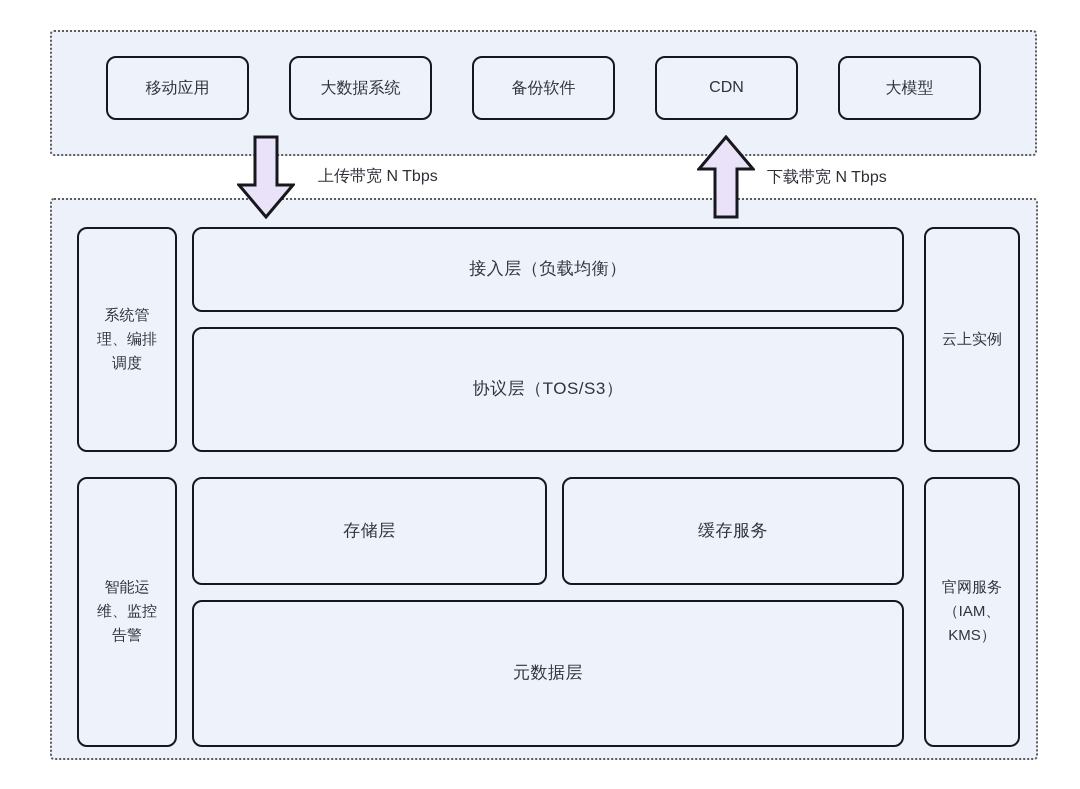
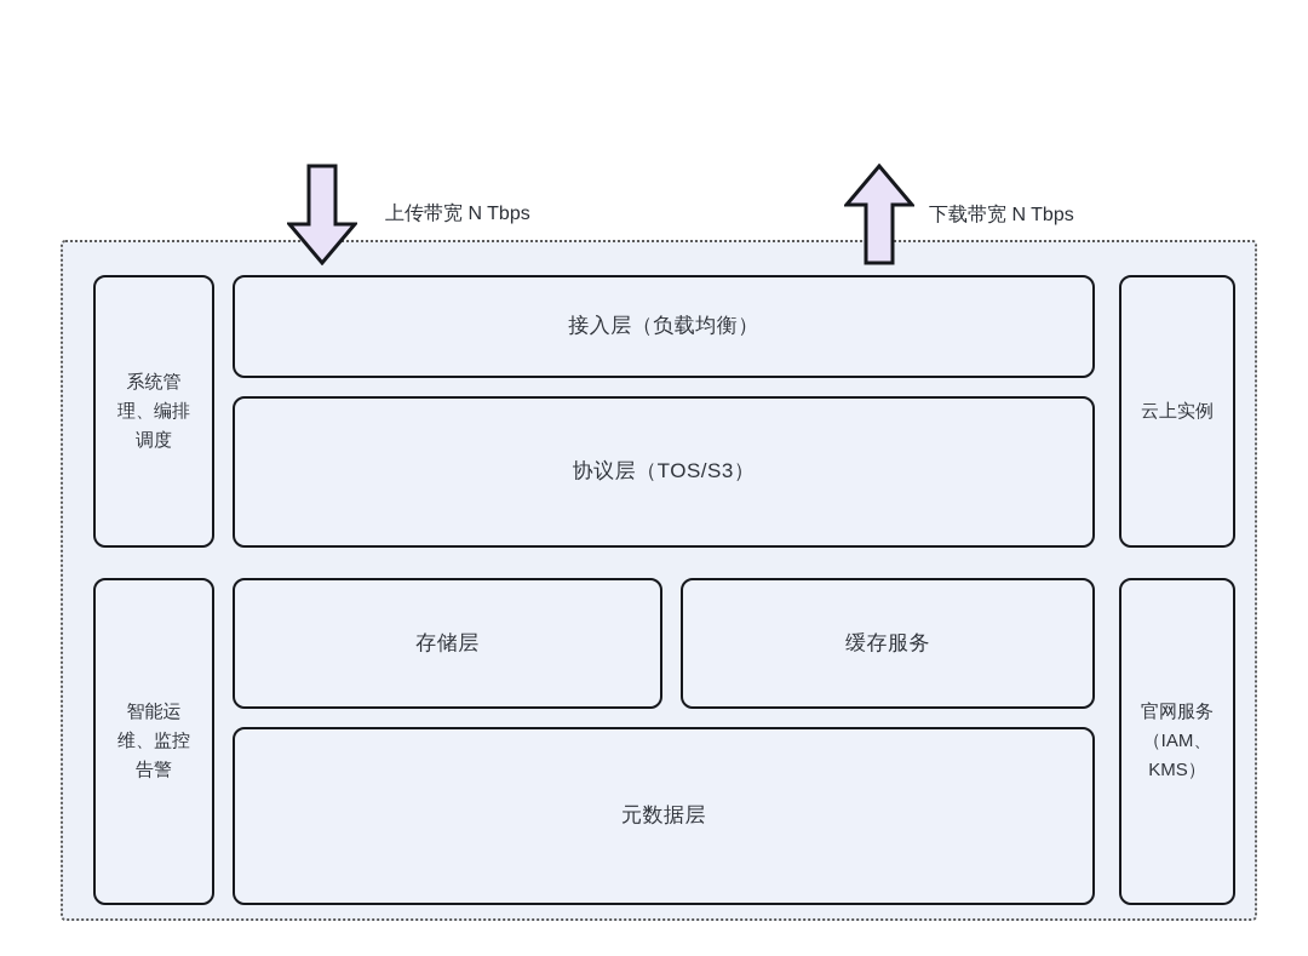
- 移动应用
- 大数据系统
- 备份软件
- CDN
- 大模型
  上传带宽 N Tbps
  下载带宽 N Tbps
  系统管理、编排调度
  接入层（负载均衡）
  协议层（TOS/S3）
  云上实例
  智能运维、监控告警
  存储层
  缓存服务
  元数据层
  官网服务（IAM、KMS）
